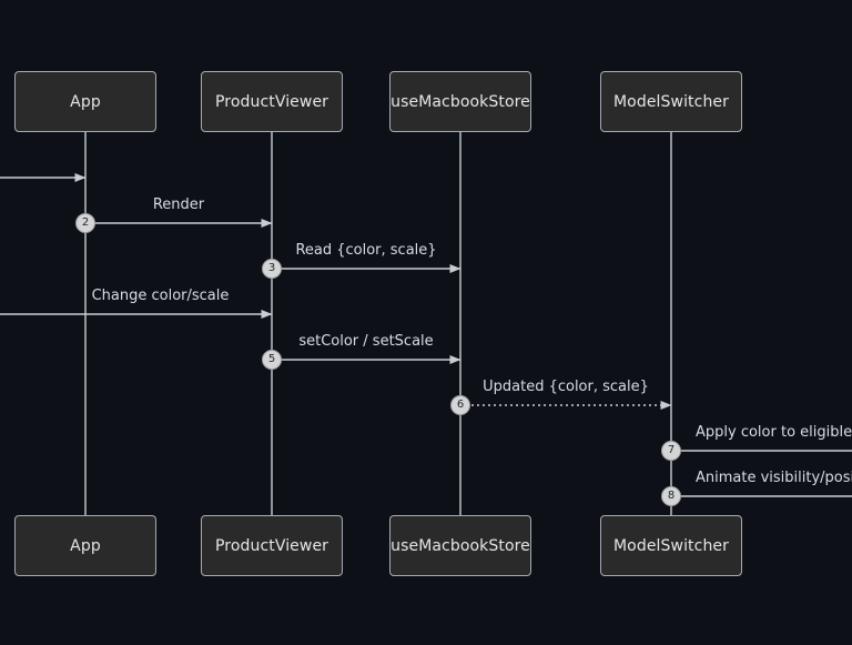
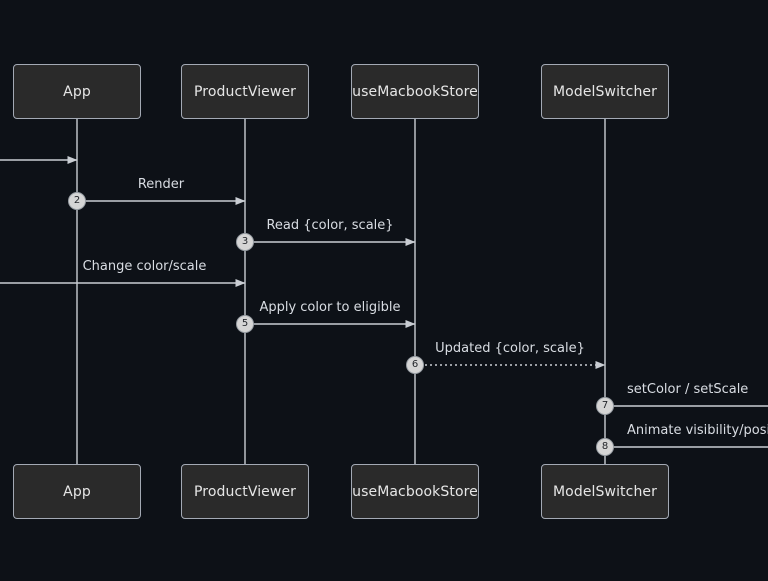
  App
  ProductViewer
  useMacbookStore
  ModelSwitcher
  App
  ProductViewer
  useMacbookStore
  ModelSwitcher
  Render
  Read {color, scale}
  Change color/scale
- setColor / setScale
+ Apply color to eligible
  Updated {color, scale}
- Apply color to eligible
+ setColor / setScale
  Animate visibility/pos
  2
  3
  5
  6
  7
  8
